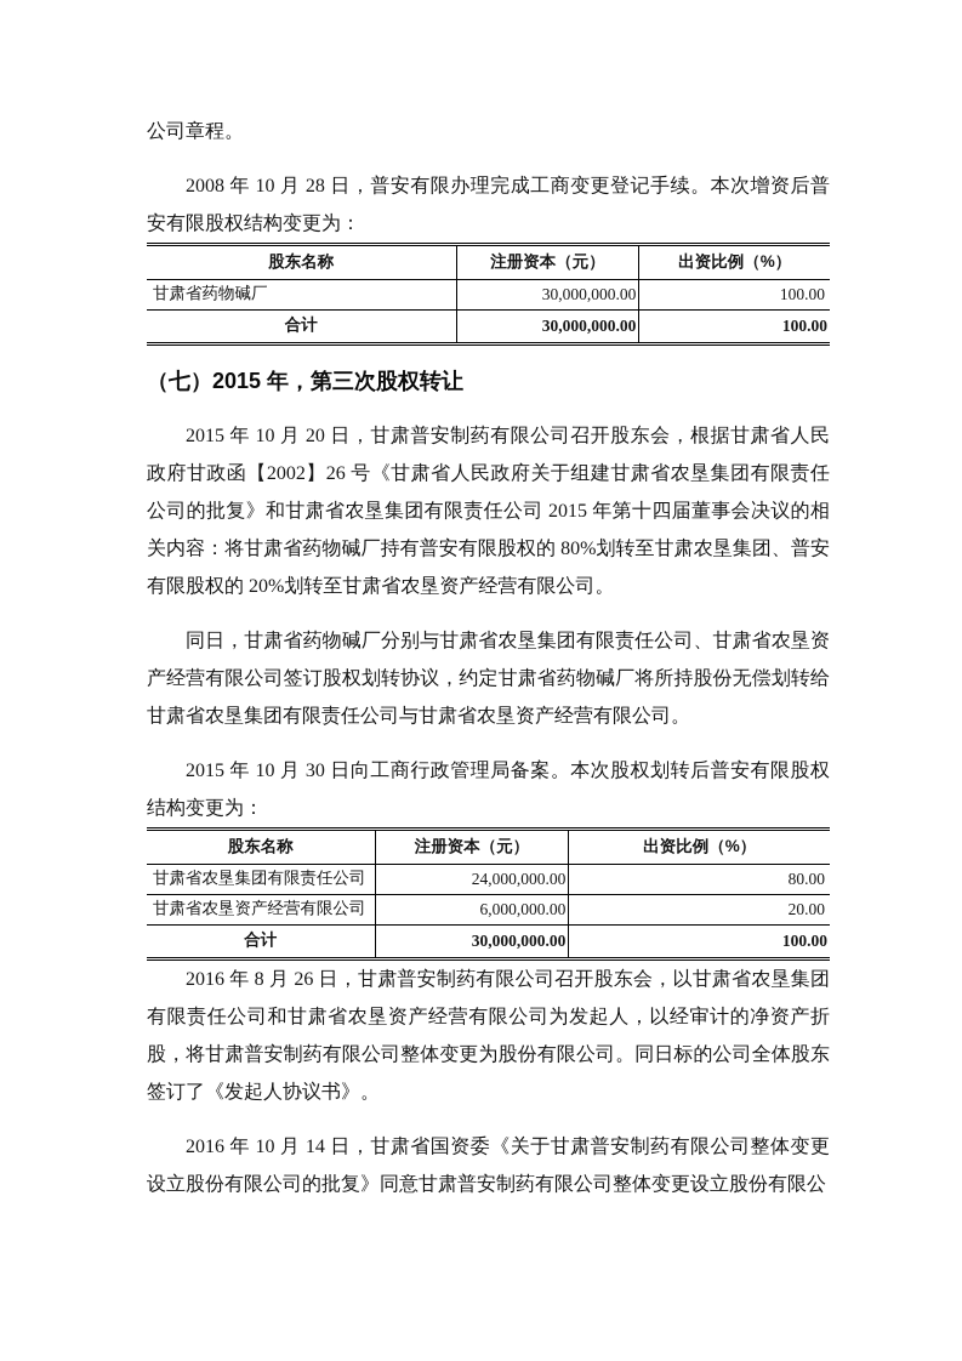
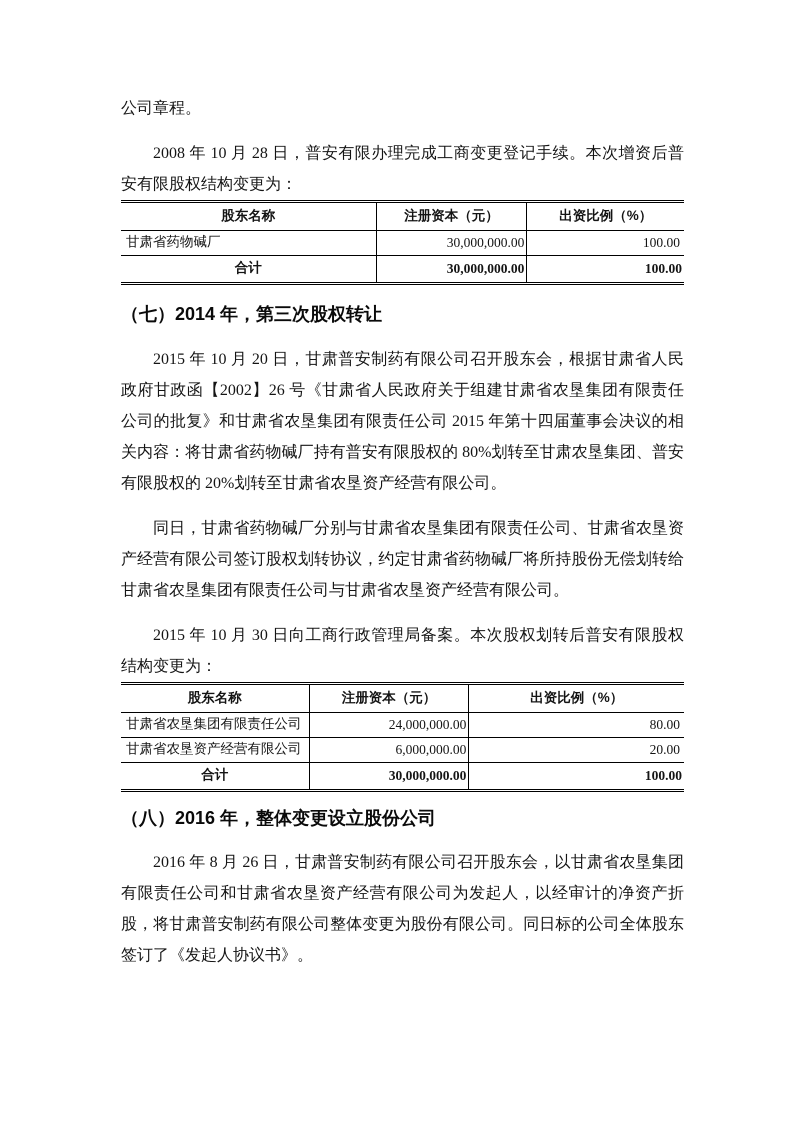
  公司章程。
  2008 年 10 月 28 日，普安有限办理完成工商变更登记手续。本次增资后普安有限股权结构变更为：
  股东名称	注册资本（元）	出资比例（%）
  甘肃省药物碱厂	30,000,000.00	100.00
  合计	30,000,000.00	100.00
- （七）2015 年，第三次股权转让
+ （七）2014 年，第三次股权转让
  2015 年 10 月 20 日，甘肃普安制药有限公司召开股东会，根据甘肃省人民政府甘政函【2002】26 号《甘肃省人民政府关于组建甘肃省农垦集团有限责任公司的批复》和甘肃省农垦集团有限责任公司 2015 年第十四届董事会决议的相关内容：将甘肃省药物碱厂持有普安有限股权的 80%划转至甘肃农垦集团、普安有限股权的 20%划转至甘肃省农垦资产经营有限公司。
  同日，甘肃省药物碱厂分别与甘肃省农垦集团有限责任公司、甘肃省农垦资产经营有限公司签订股权划转协议，约定甘肃省药物碱厂将所持股份无偿划转给甘肃省农垦集团有限责任公司与甘肃省农垦资产经营有限公司。
  2015 年 10 月 30 日向工商行政管理局备案。本次股权划转后普安有限股权结构变更为：
  股东名称	注册资本（元）	出资比例（%）
  甘肃省农垦集团有限责任公司	24,000,000.00	80.00
  甘肃省农垦资产经营有限公司	6,000,000.00	20.00
  合计	30,000,000.00	100.00
+ （八）2016 年，整体变更设立股份公司
  2016 年 8 月 26 日，甘肃普安制药有限公司召开股东会，以甘肃省农垦集团有限责任公司和甘肃省农垦资产经营有限公司为发起人，以经审计的净资产折股，将甘肃普安制药有限公司整体变更为股份有限公司。同日标的公司全体股东签订了《发起人协议书》。
- 2016 年 10 月 14 日，甘肃省国资委《关于甘肃普安制药有限公司整体变更设立股份有限公司的批复》同意甘肃普安制药有限公司整体变更设立股份有限公
